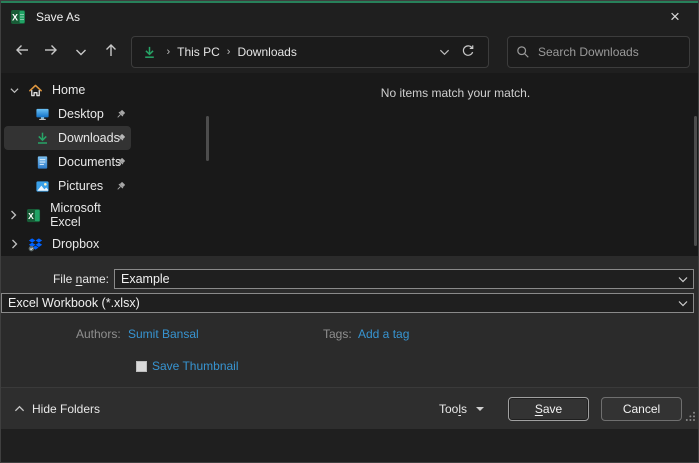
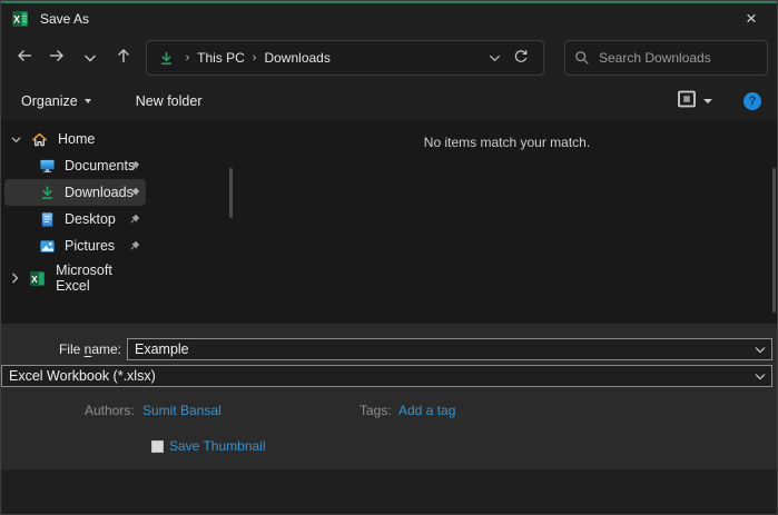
  X
  Save As
  ×
  ›
  This PC
  ›
  Downloads
  Search Downloads
+ Organize
+ New folder
+ ?
  Home
- Desktop
+ Documents
  Downloads
- Documents
+ Desktop
  Pictures
  X
  Microsoft Excel
- Dropbox
  No items match your match.
  File name:
  Example
  Excel Workbook (*.xlsx)
  Authors:
  Sumit Bansal
  Tags:
  Add a tag
  Save Thumbnail
- Hide Folders
- Tools
- Save
- Cancel
